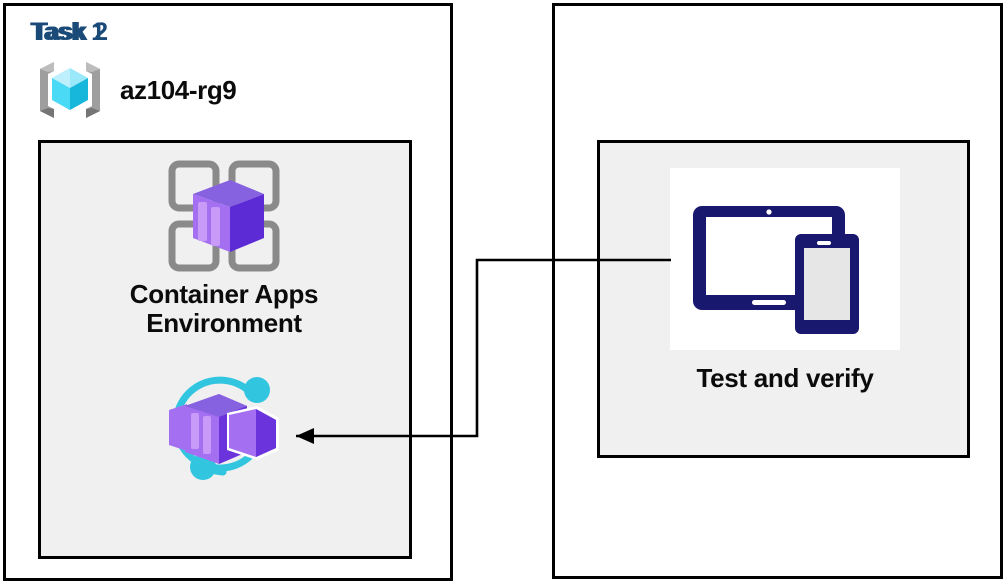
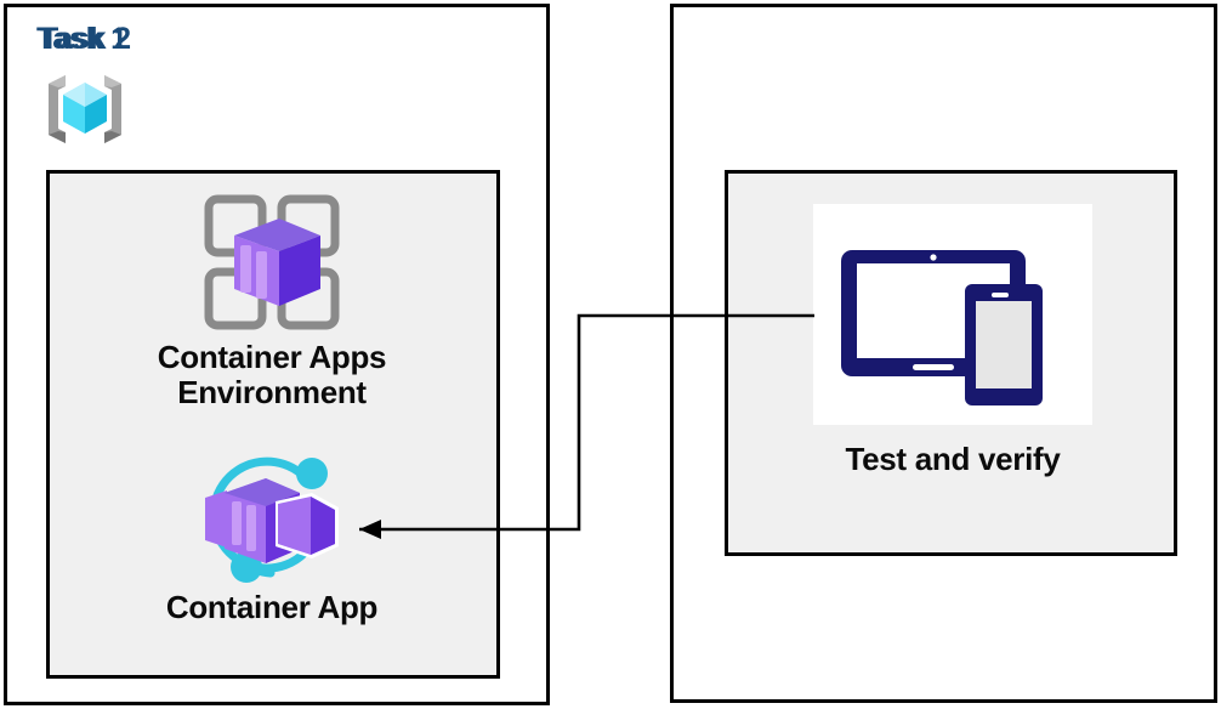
  Task 1
- az104-rg9
  Container Apps
  Environment
+ Container App
  Task 2
  Test and verify
